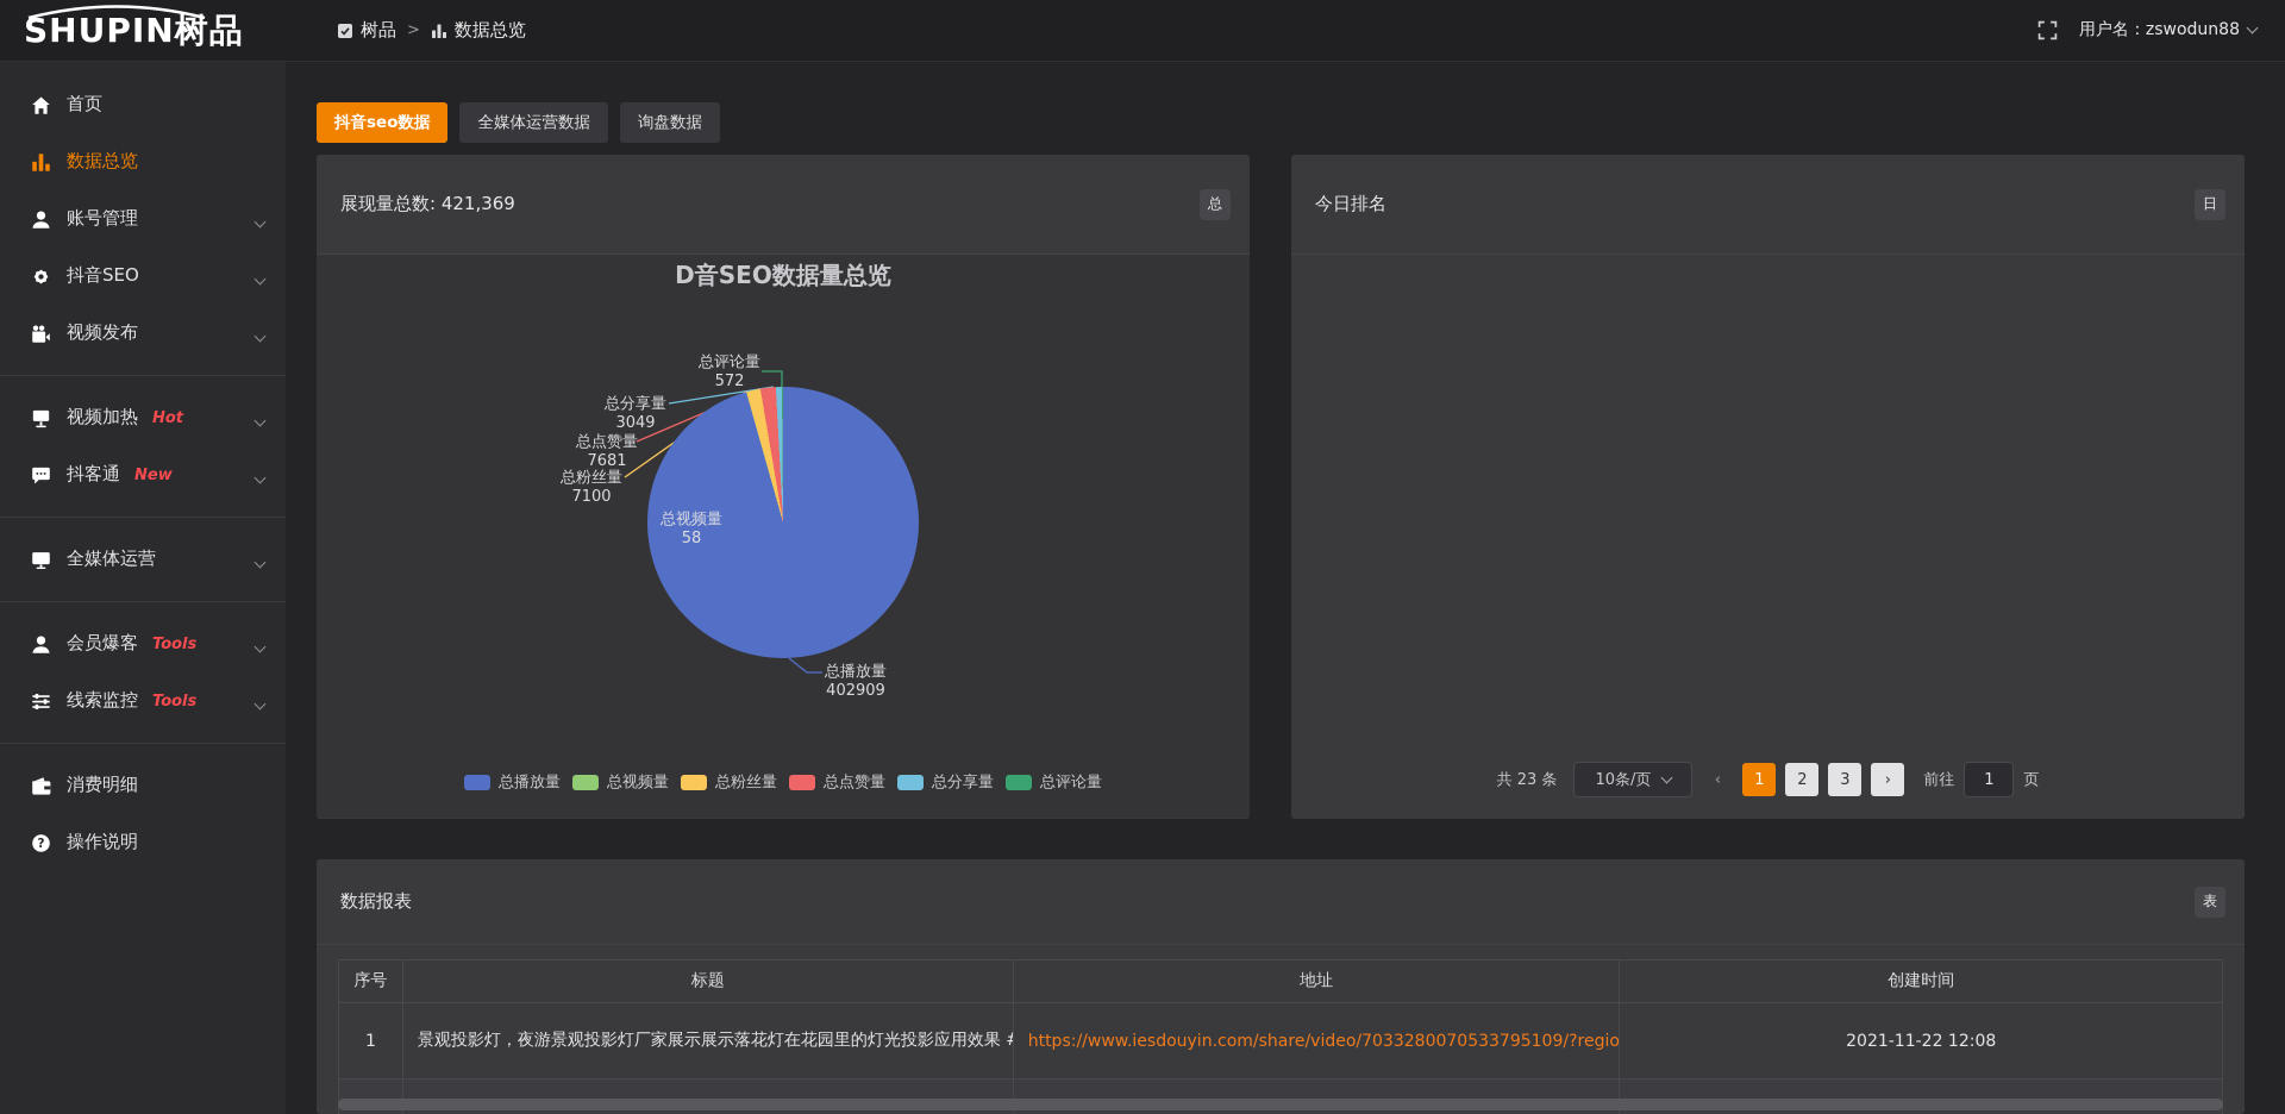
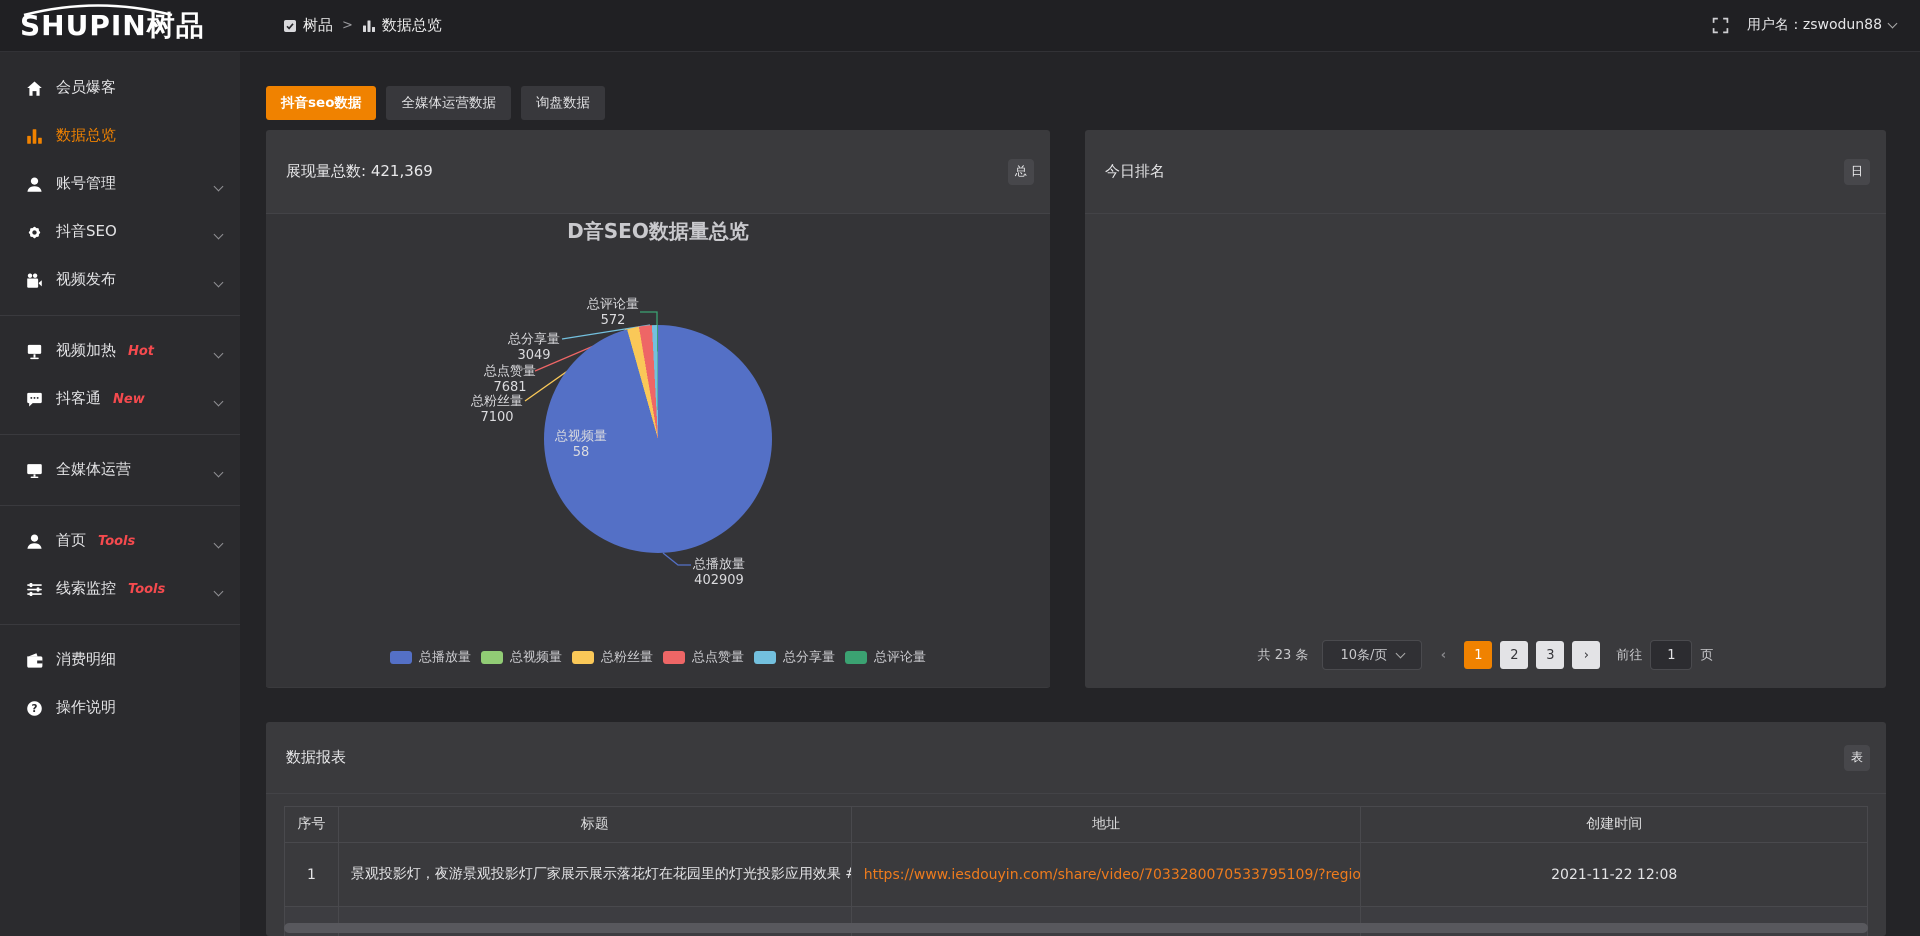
  SHUPIN树品
  树品
  >
  数据总览
  用户名：zswodun88
- 首页
+ 会员爆客
  数据总览
  账号管理
  抖音SEO
  视频发布
  视频加热
  Hot
  抖客通
  New
  全媒体运营
- 会员爆客
+ 首页
  Tools
  线索监控
  Tools
  消费明细
  ?
  操作说明
  抖音seo数据
  全媒体运营数据
  询盘数据
  展现量总数: 421,369
  总
  D音SEO数据量总览
  总评论量
  572
  总分享量
  3049
  总点赞量
  7681
  总粉丝量
  7100
  总视频量
  58
  总播放量
  402909
  总播放量
  总视频量
  总粉丝量
  总点赞量
  总分享量
  总评论量
  今日排名
  日
  共 23 条
  10条/页
  ‹
  1
  2
  3
  ›
  前往
  1
  页
  数据报表
  表
  序号	标题	地址	创建时间
  1	景观投影灯，夜游景观投影灯厂家展示展示落花灯在花园里的灯光投影应用效果 #	https://www.iesdouyin.com/share/video/7033280070533795109/?regio	2021-11-22 12:08
